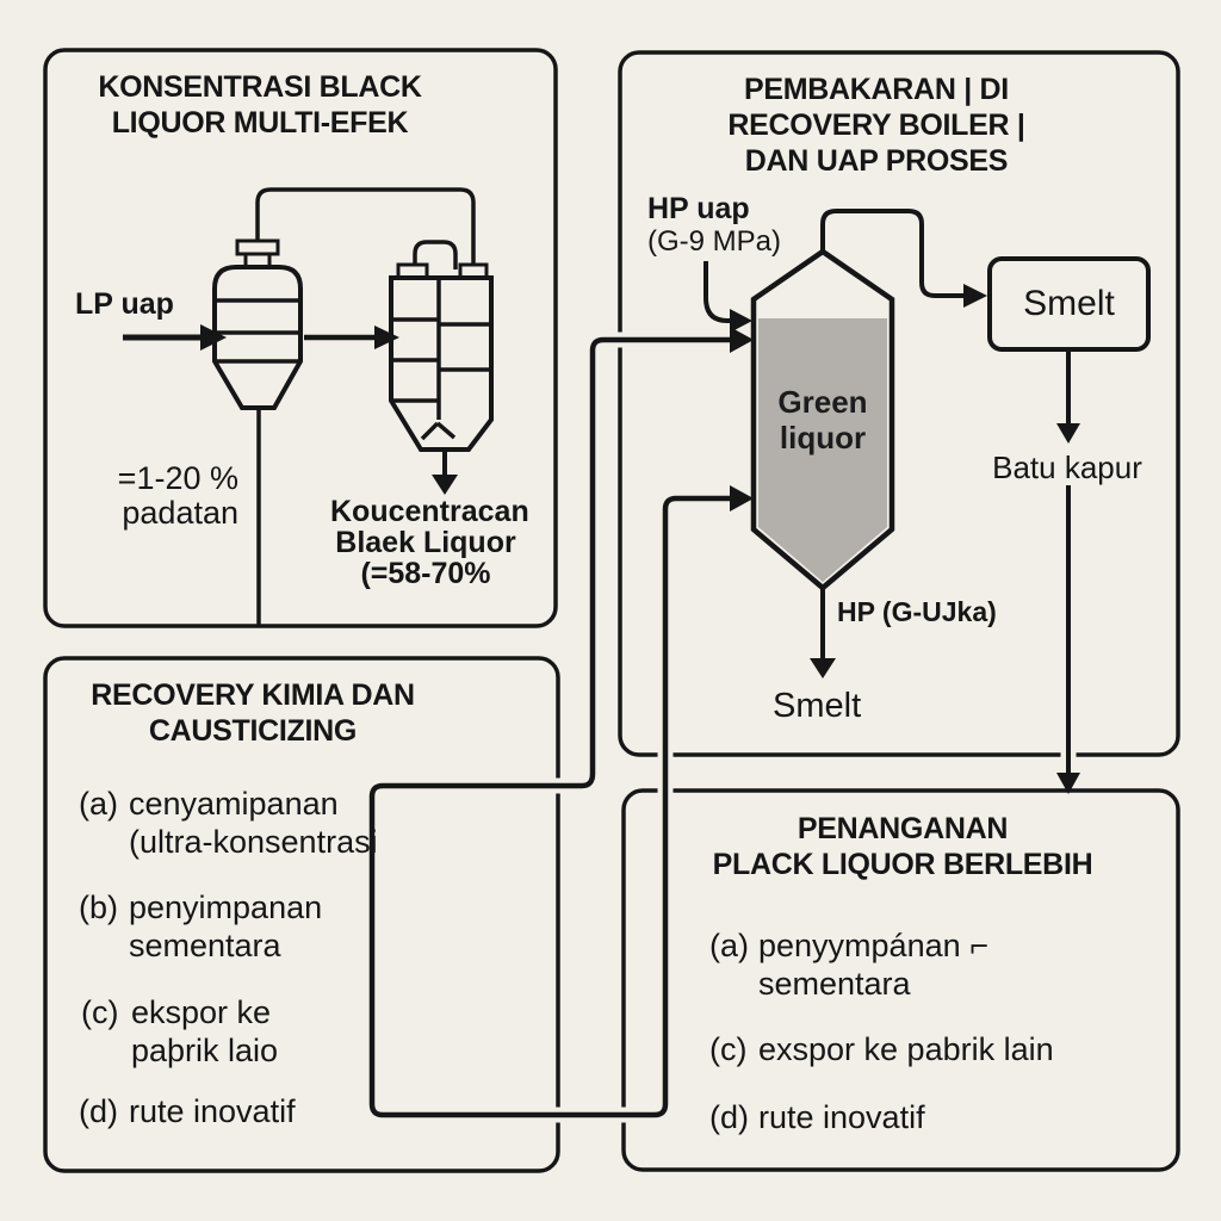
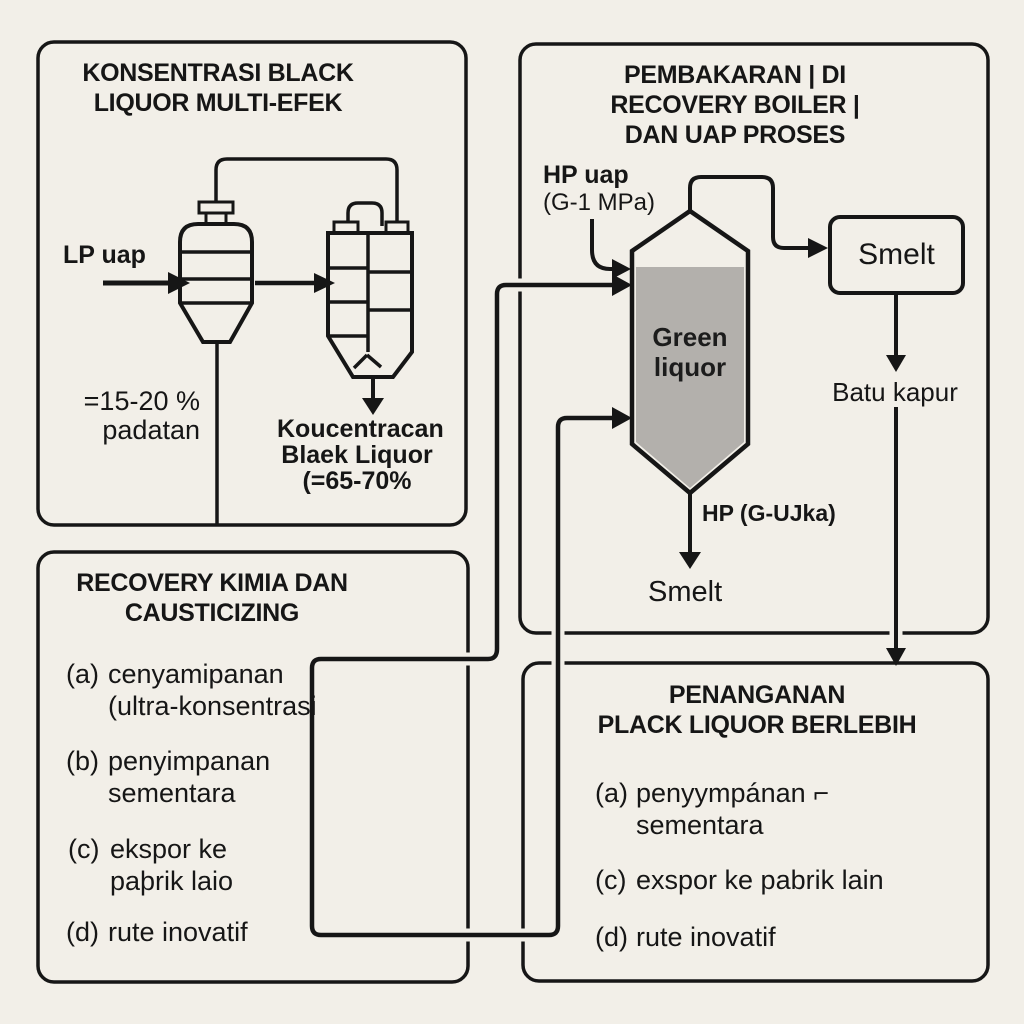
  KONSENTRASI BLACK
  LIQUOR MULTI-EFEK
  LP uap
- =1-20 %
+ =15-20 %
  padatan
  Koucentracan
  Blaek Liquor
- (=58-70%
+ (=65-70%
  PEMBAKARAN | DI
  RECOVERY BOILER |
  DAN UAP PROSES
  HP uap
- (G-9 MPa)
+ (G-1 MPa)
  Green
  liquor
  Smelt
  Batu kapur
  HP (G-UJka)
  Smelt
  RECOVERY KIMIA DAN
  CAUSTICIZING
  (a)
  cenyamipanan
  (ultra-konsentrasi
  (b)
  penyimpanan
  sementara
  (c)
  ekspor ke
  paþrik laio
  (d)
  rute inovatif
  PENANGANAN
  PLACK LIQUOR BERLEBIH
  (a)
  penyympánan ⌐
  sementara
  (c)
  exspor ke pabrik lain
  (d)
  rute inovatif
